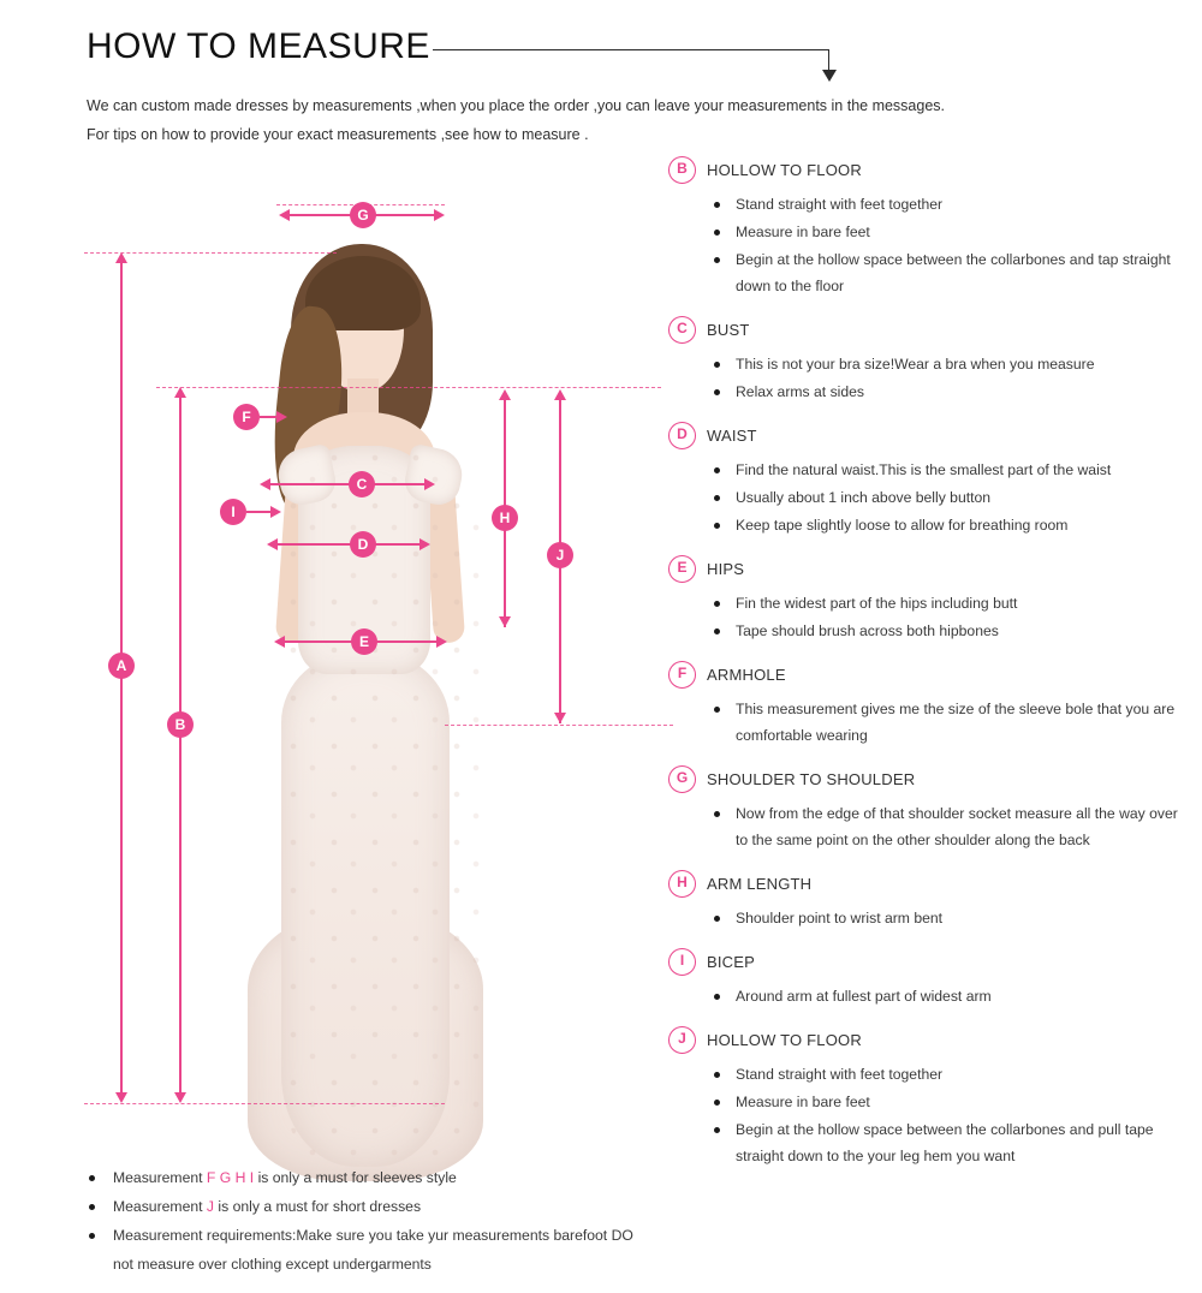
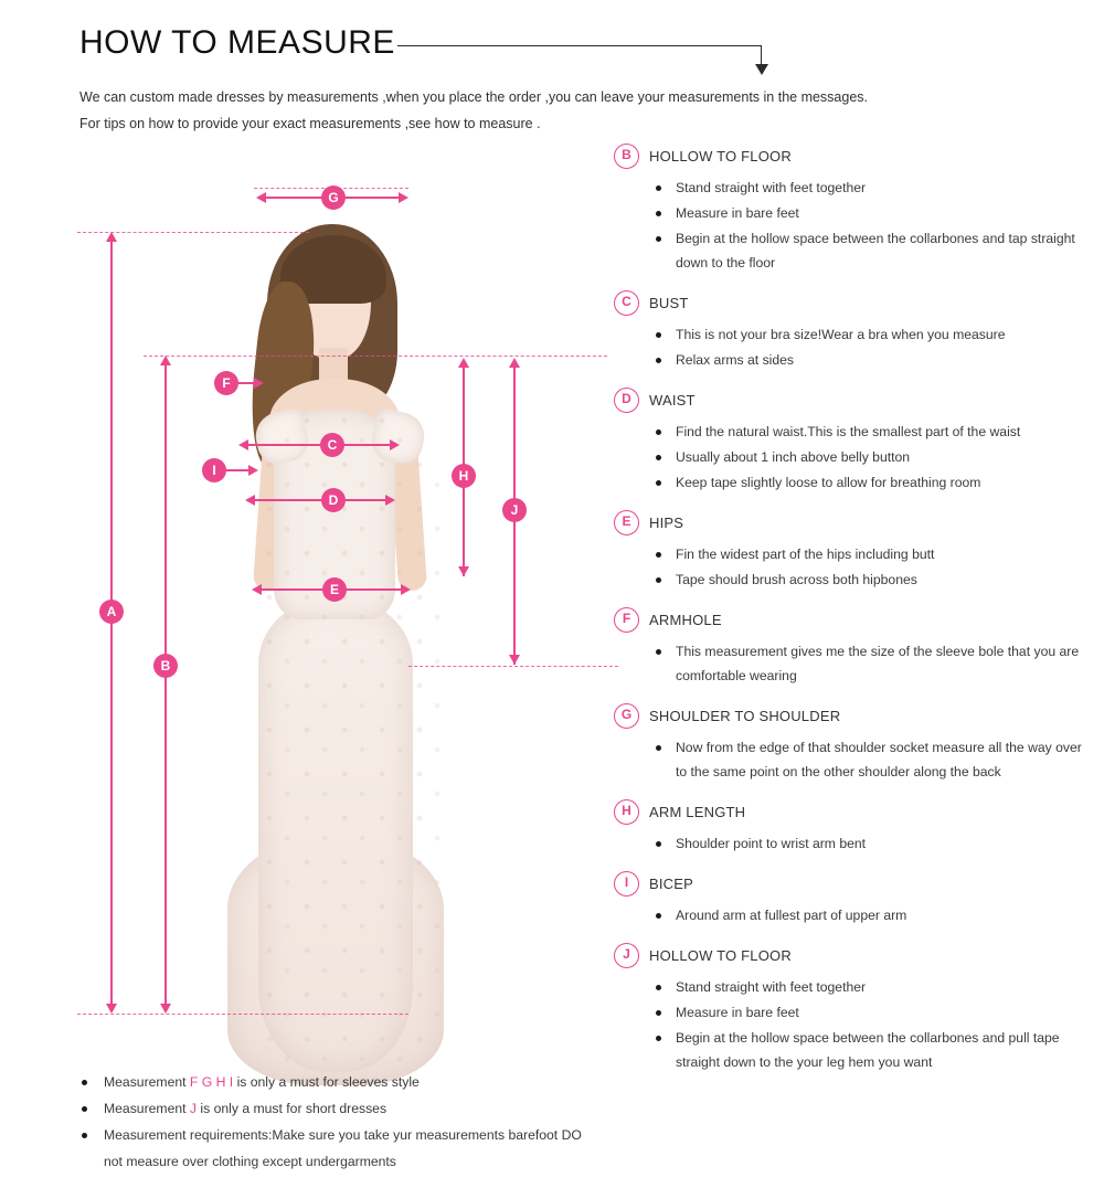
  HOW TO MEASURE
  We can custom made dresses by measurements ,when you place the order ,you can leave your measurements in the messages.
  For tips on how to provide your exact measurements ,see how to measure .
  G
  A
  B
  F
  C
  I
  D
  E
  H
  J
  B
  HOLLOW TO FLOOR
  Stand straight with feet together
  Measure in bare feet
  Begin at the hollow space between the collarbones and tap straight down to the floor
  C
  BUST
  This is not your bra size!Wear a bra when you measure
  Relax arms at sides
  D
  WAIST
  Find the natural waist.This is the smallest part of the waist
  Usually about 1 inch above belly button
  Keep tape slightly loose to allow for breathing room
  E
  HIPS
  Fin the widest part of the hips including butt
  Tape should brush across both hipbones
  F
  ARMHOLE
  This measurement gives me the size of the sleeve bole that you are comfortable wearing
  G
  SHOULDER TO SHOULDER
  Now from the edge of that shoulder socket measure all the way over to the same point on the other shoulder along the back
  H
  ARM LENGTH
  Shoulder point to wrist arm bent
  I
  BICEP
- Around arm at fullest part of widest arm
+ Around arm at fullest part of upper arm
  J
  HOLLOW TO FLOOR
  Stand straight with feet together
  Measure in bare feet
  Begin at the hollow space between the collarbones and pull tape straight down to the your leg hem you want
  Measurement F G H I is only a must for sleeves style
  Measurement J is only a must for short dresses
  Measurement requirements:Make sure you take yur measurements barefoot DO not measure over clothing except undergarments
